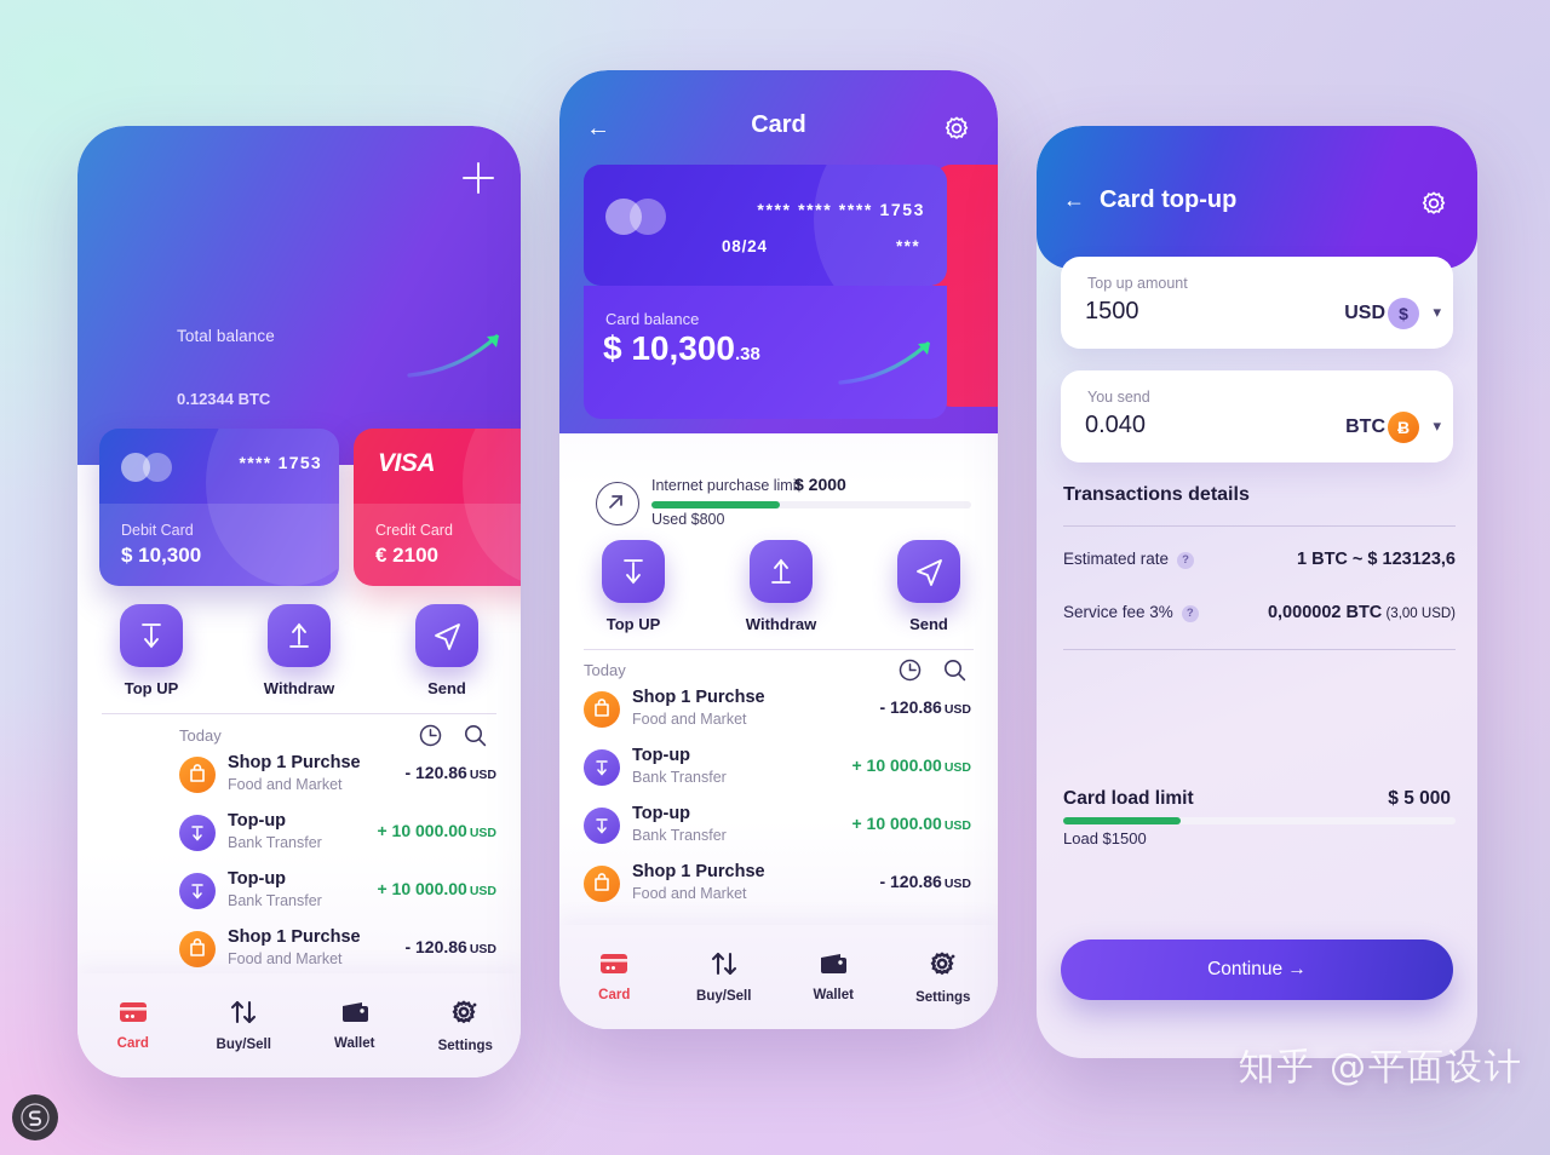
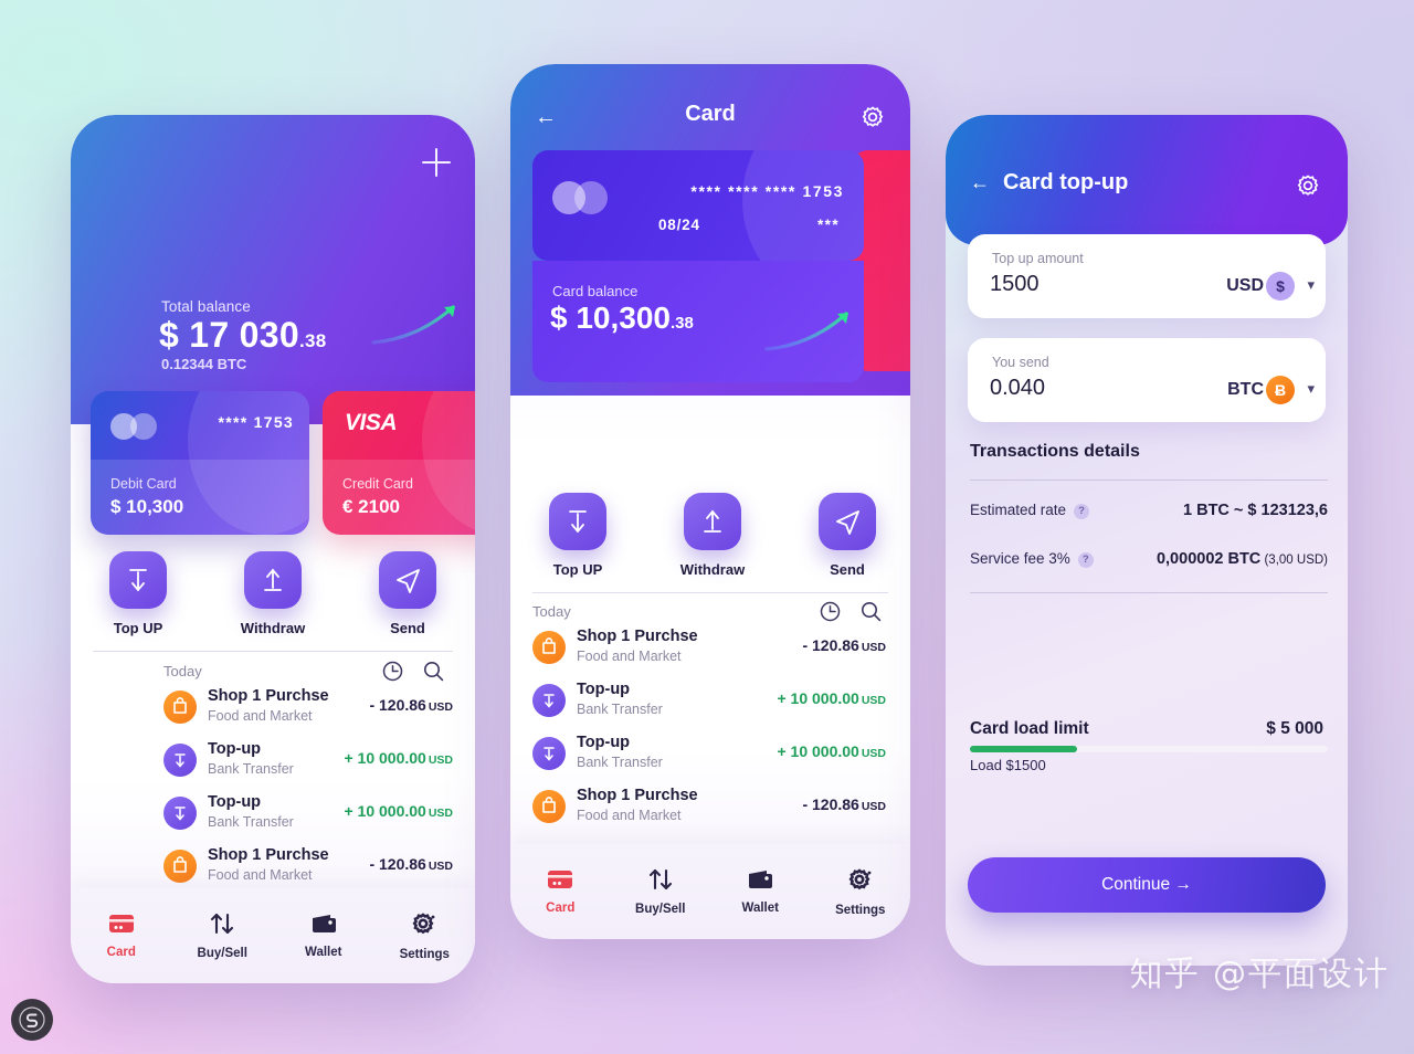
  Total balance
+ $ 17 030.38
  0.12344 BTC
  **** 1753
  Debit Card
  $ 10,300
  VISA
  Credit Card
  € 2100
  Top UP
  Withdraw
  Send
  Today
  Shop 1 Purchse
  Food and Market
  - 120.86 USD
  Top-up
  Bank Transfer
  + 10 000.00 USD
  Top-up
  Bank Transfer
  + 10 000.00 USD
  Shop 1 Purchse
  Food and Market
  - 120.86 USD
  Card
  Buy/Sell
  Wallet
  Settings
  ←
  Card
  **** **** **** 1753
  08/24
  ***
  Card balance
  $ 10,300.38
- Internet purchase limit
- $ 2000
- Used $800
  Top UP
  Withdraw
  Send
  Today
  Shop 1 Purchse
  Food and Market
  - 120.86 USD
  Top-up
  Bank Transfer
  + 10 000.00 USD
  Top-up
  Bank Transfer
  + 10 000.00 USD
  Shop 1 Purchse
  Food and Market
  - 120.86 USD
  Card
  Buy/Sell
  Wallet
  Settings
  ←
  Card top-up
  Top up amount
  1500
  USD
  $
  ▾
  You send
  0.040
  BTC
  Ƀ
  ▾
  Transactions details
  Estimated rate ?
  1 BTC ~ $ 123123,6
  Service fee 3% ?
  0,000002 BTC (3,00 USD)
  Card load limit
  $ 5 000
  Load $1500
  Continue →
  知乎 @平面设计
